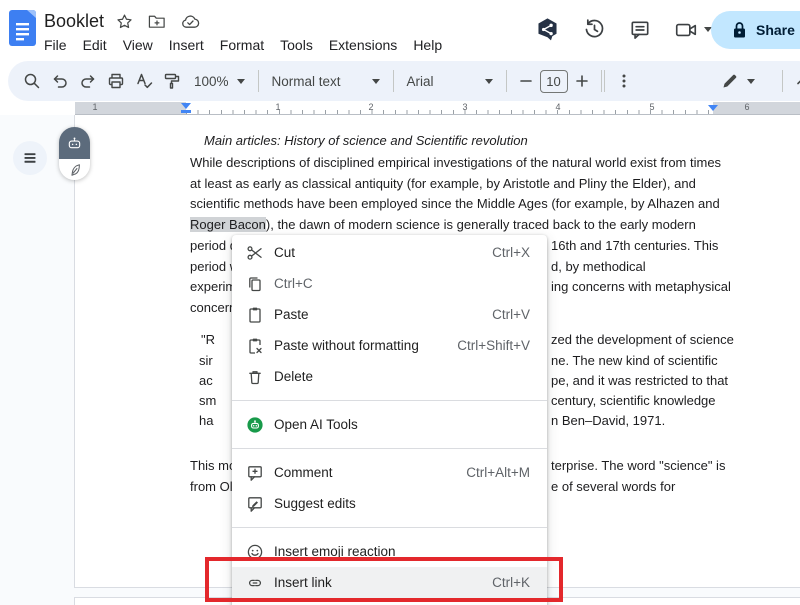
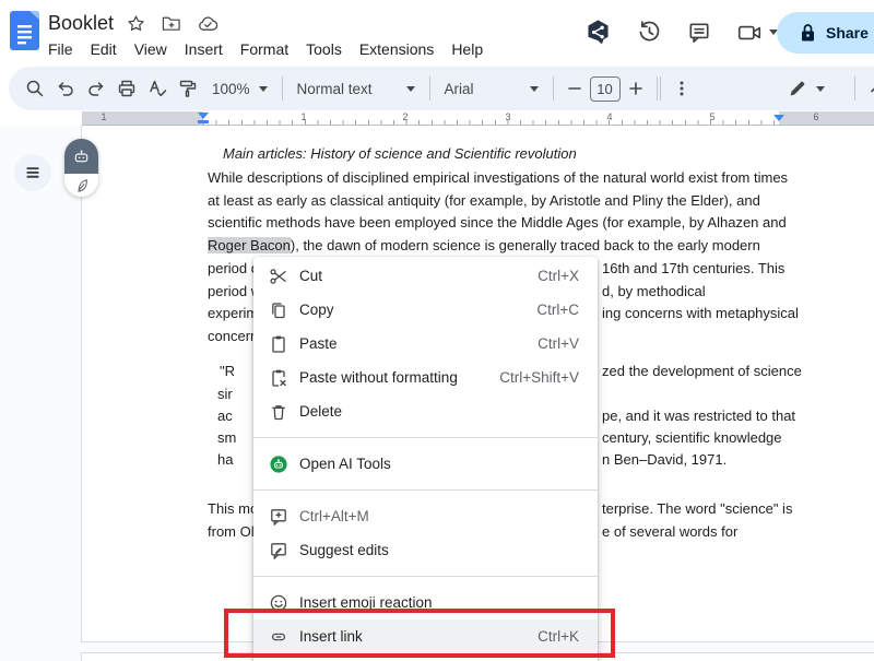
  Booklet
  File
  Edit
  View
  Insert
  Format
  Tools
  Extensions
  Help
  Share
  100%
  Normal text
  Arial
  10
  1
  1
  2
  3
  4
  5
  6
  Main articles: History of science and Scientific revolution
  While descriptions of disciplined empirical investigations of the natural world exist from times
  at least as early as classical antiquity (for example, by Aristotle and Pliny the Elder), and
  scientific methods have been employed since the Middle Ages (for example, by Alhazen and
  Roger Bacon), the dawn of modern science is generally traced back to the early modern
  period
  16th and 17th centuries. This
  period
  d, by methodical
  experim
  ing concerns with metaphysical
  concer
  "R
  zed the development of science
  sir
- ne. The new kind of scientific
  ac
  pe, and it was restricted to that
  sm
  century, scientific knowledge
  ha
  n Ben–David, 1971.
  This m
  terprise. The word "science" is
  from O
  e of several words for
  Cut
  Ctrl+X
+ Copy
  Ctrl+C
  Paste
  Ctrl+V
  Paste without formatting
  Ctrl+Shift+V
  Delete
  Open AI Tools
- Comment
  Ctrl+Alt+M
  Suggest edits
  Insert emoji reaction
  Insert link
  Ctrl+K
